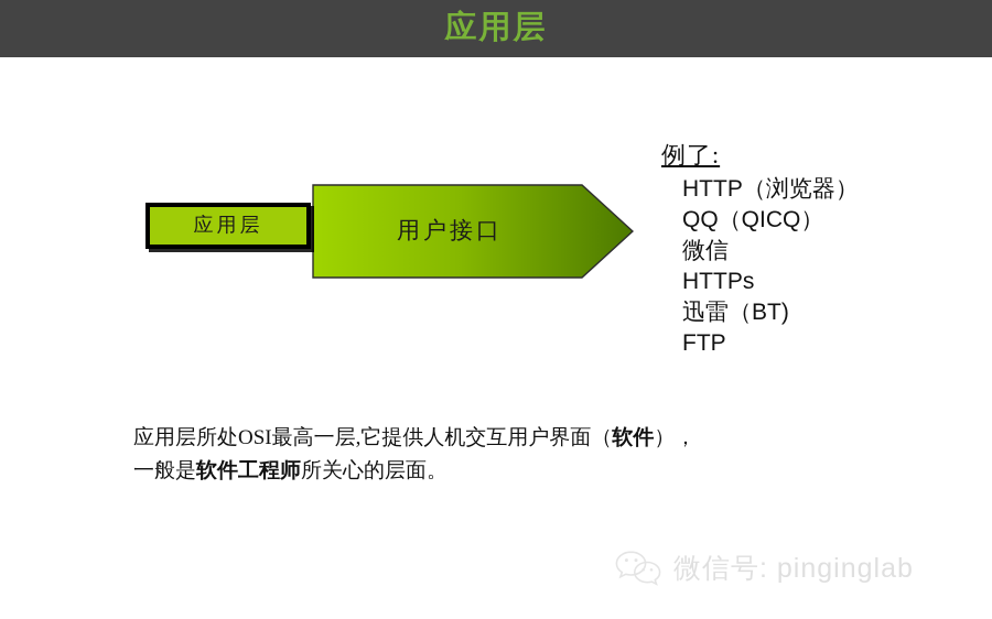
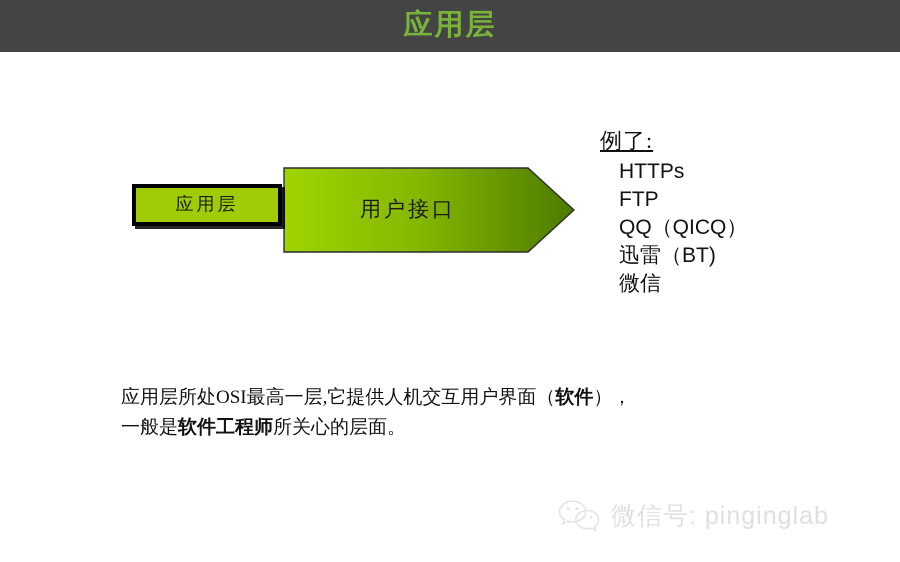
  应用层
  用户接口
  应用层
  例了:
- HTTP（浏览器）
- QQ（QICQ）
+ HTTPs
- 微信
+ FTP
- HTTPs
+ QQ（QICQ）
  迅雷（BT)
- FTP
+ 微信
  应用层所处OSI最高一层,它提供人机交互用户界面（软件），
  一般是软件工程师所关心的层面。
  微信号: pinginglab
